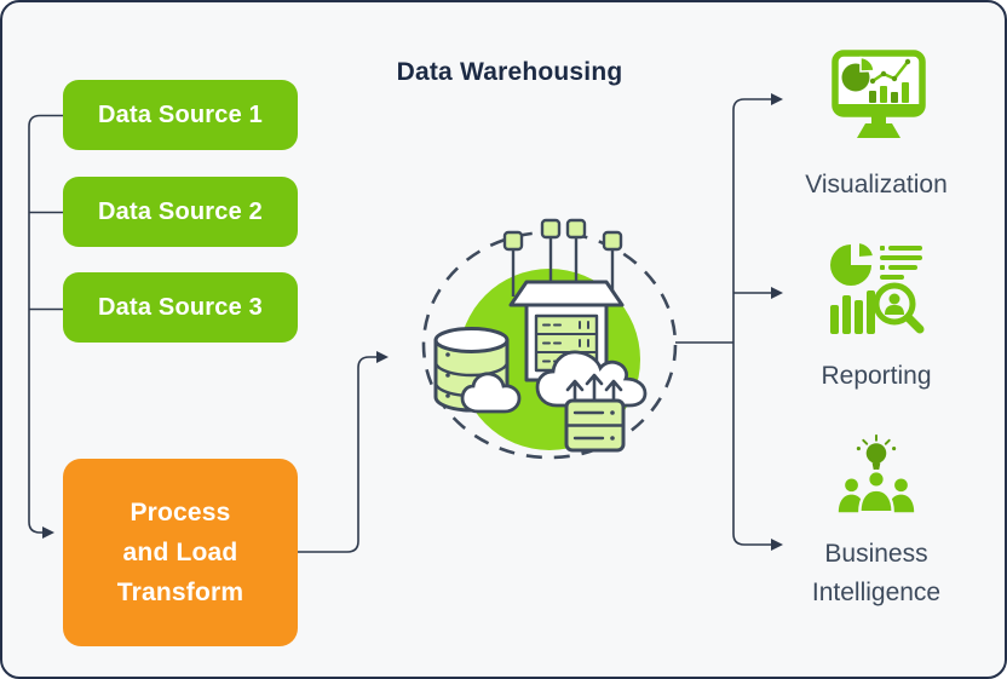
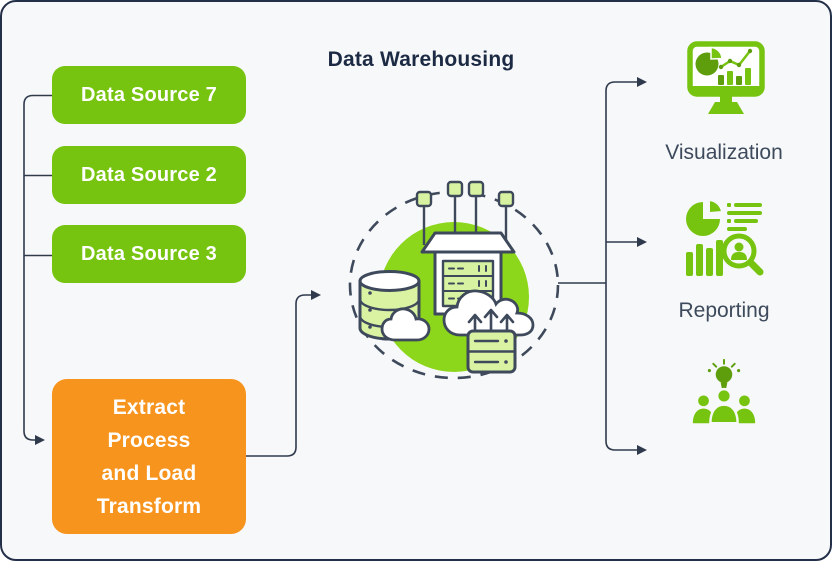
  Data Warehousing
- Data Source 1
+ Data Source 7
  Data Source 2
  Data Source 3
+ Extract
  Process
  and Load
  Transform
  Visualization
  Reporting
- Business
- Intelligence
